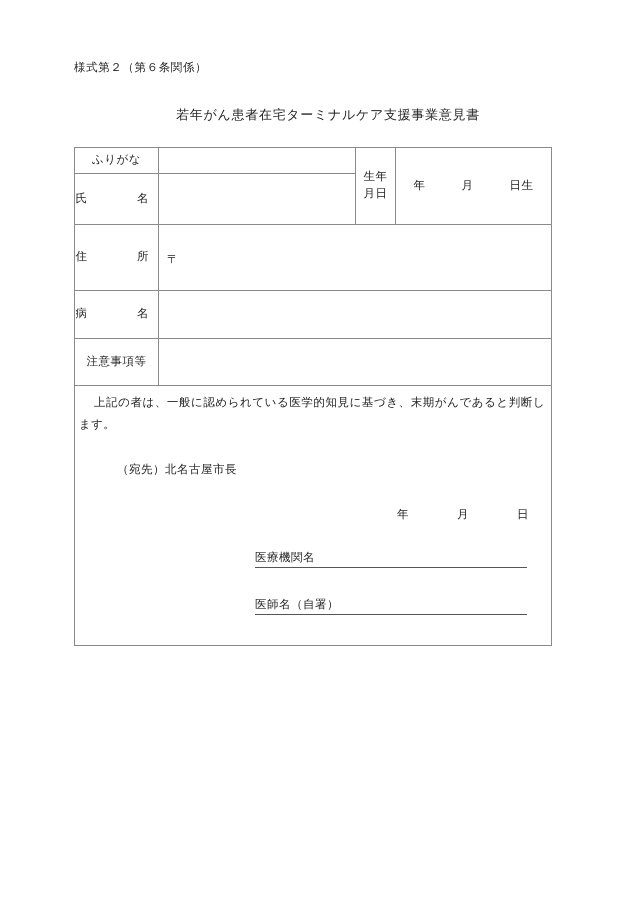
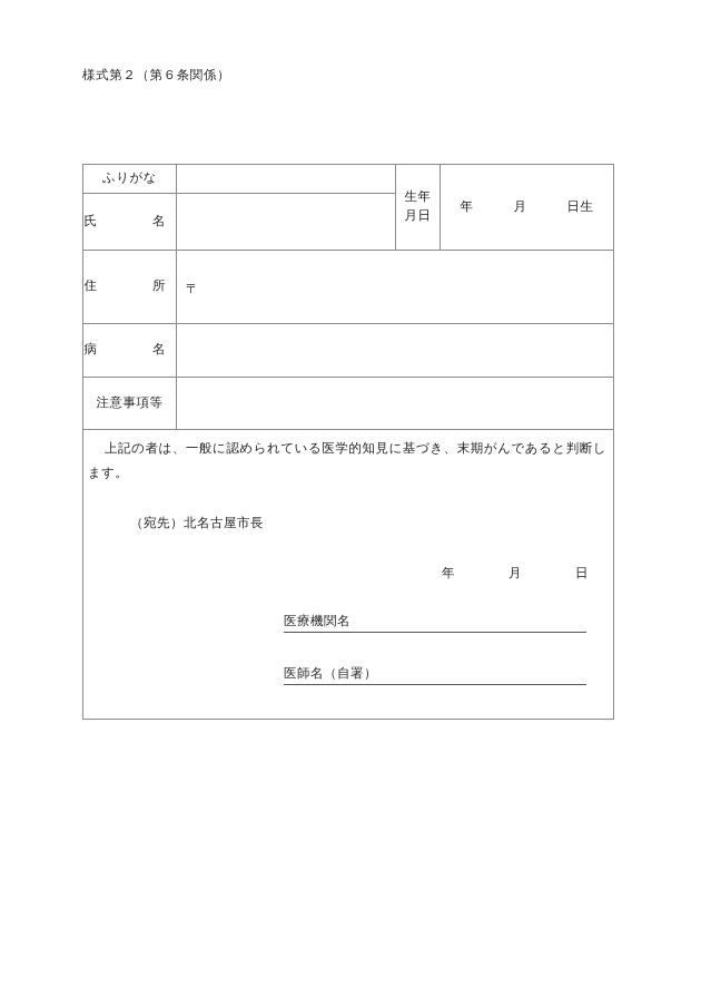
  様式第２（第６条関係）
- 若年がん患者在宅ターミナルケア支援事業意見書
  ふりがな		生年 月日	年 月 日生
  氏 名
  住 所	〒
  病 名
  注意事項等
  上記の者は、一般に認められている医学的知見に基づき、末期がんであると判断します。 （宛先）北名古屋市長 年 月 日 医療機関名 医師名（自署）
